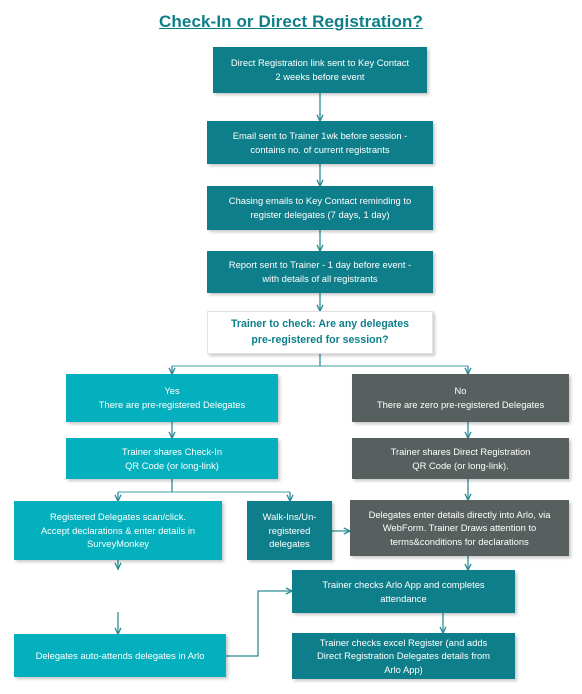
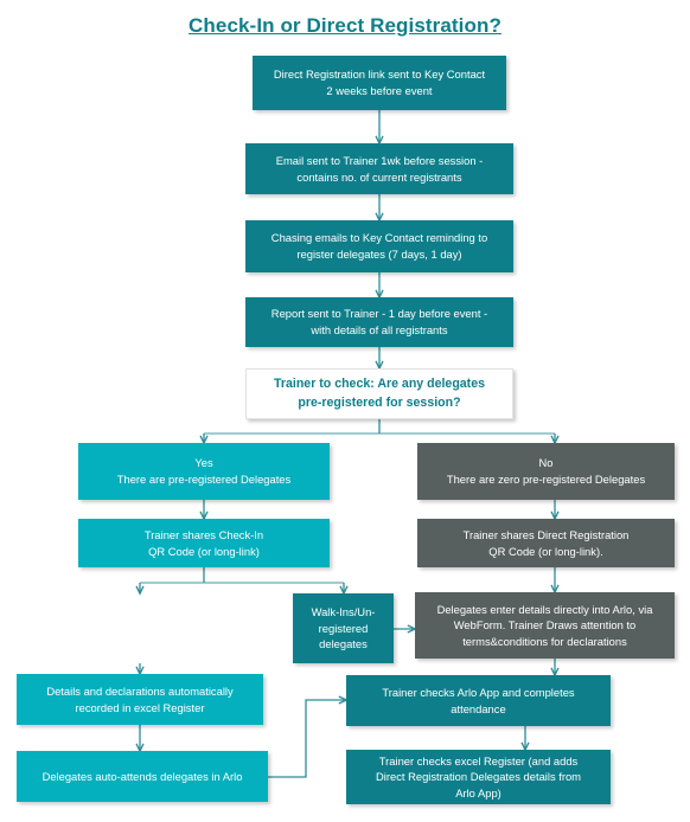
  Check-In or Direct Registration?
  Direct Registration link sent to Key Contact
  2 weeks before event
  Email sent to Trainer 1wk before session -
  contains no. of current registrants
  Chasing emails to Key Contact reminding to
  register delegates (7 days, 1 day)
  Report sent to Trainer - 1 day before event -
  with details of all registrants
  Trainer to check: Are any delegates
  pre-registered for session?
  Yes
  There are pre-registered Delegates
  No
  There are zero pre-registered Delegates
  Trainer shares Check-In
  QR Code (or long-link)
  Trainer shares Direct Registration
  QR Code (or long-link).
- Registered Delegates scan/click.
- Accept declarations & enter details in
- SurveyMonkey
  Walk-Ins/Un-
  registered
  delegates
  Delegates enter details directly into Arlo, via
  WebForm. Trainer Draws attention to
  terms&conditions for declarations
+ Details and declarations automatically
+ recorded in excel Register
  Delegates auto-attends delegates in Arlo
  Trainer checks Arlo App and completes
  attendance
  Trainer checks excel Register (and adds
  Direct Registration Delegates details from
  Arlo App)
